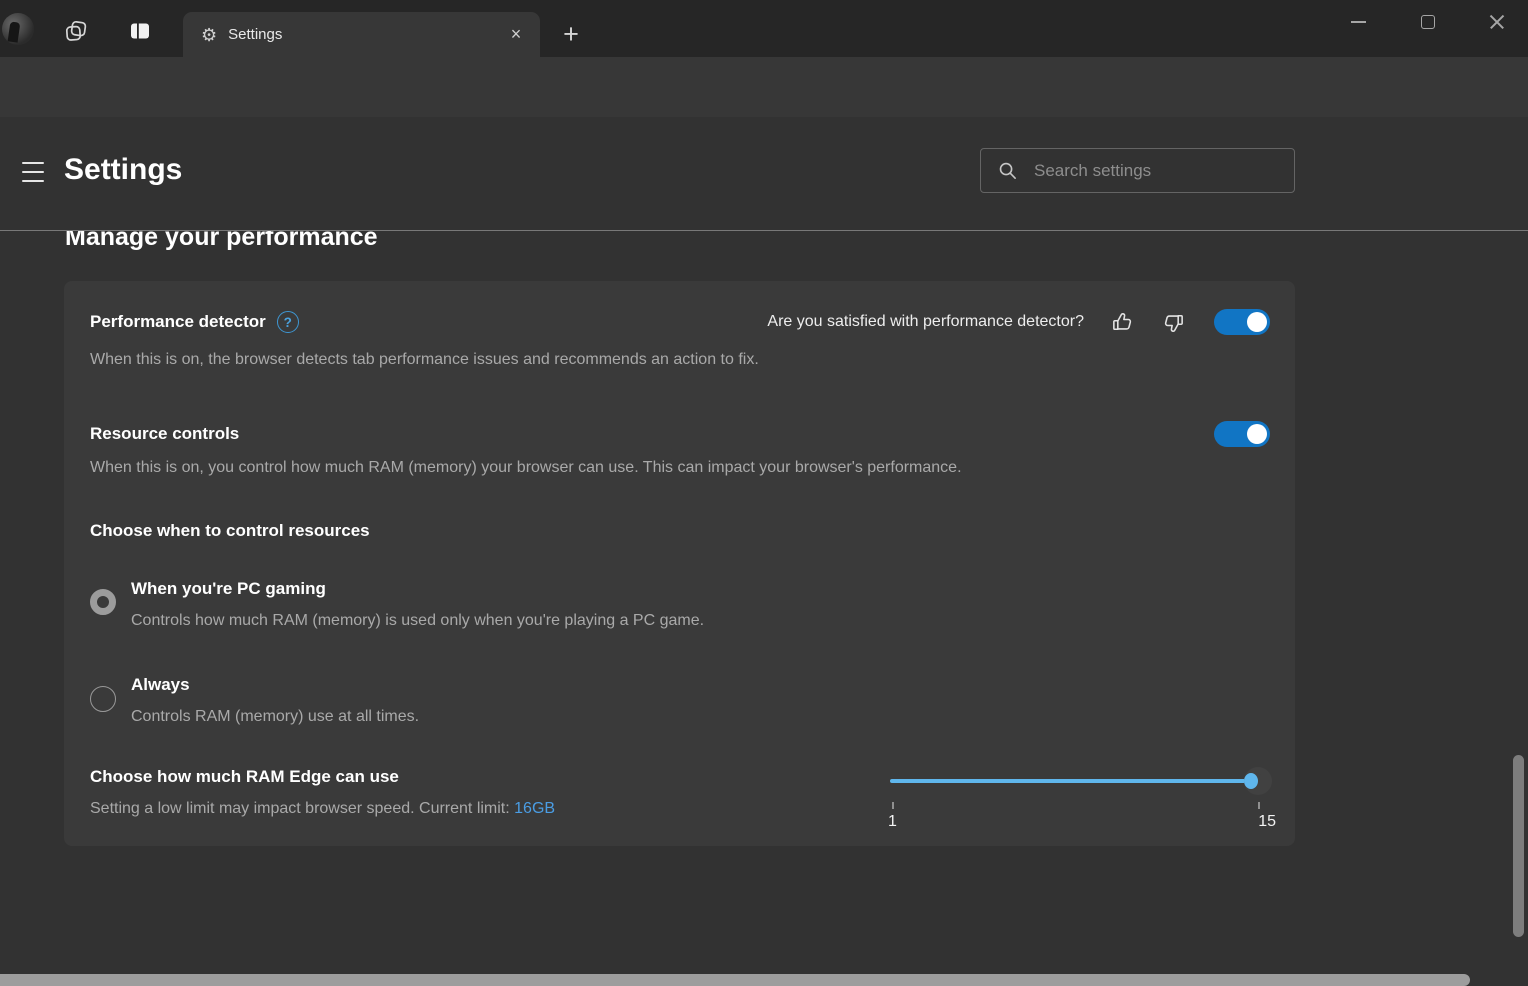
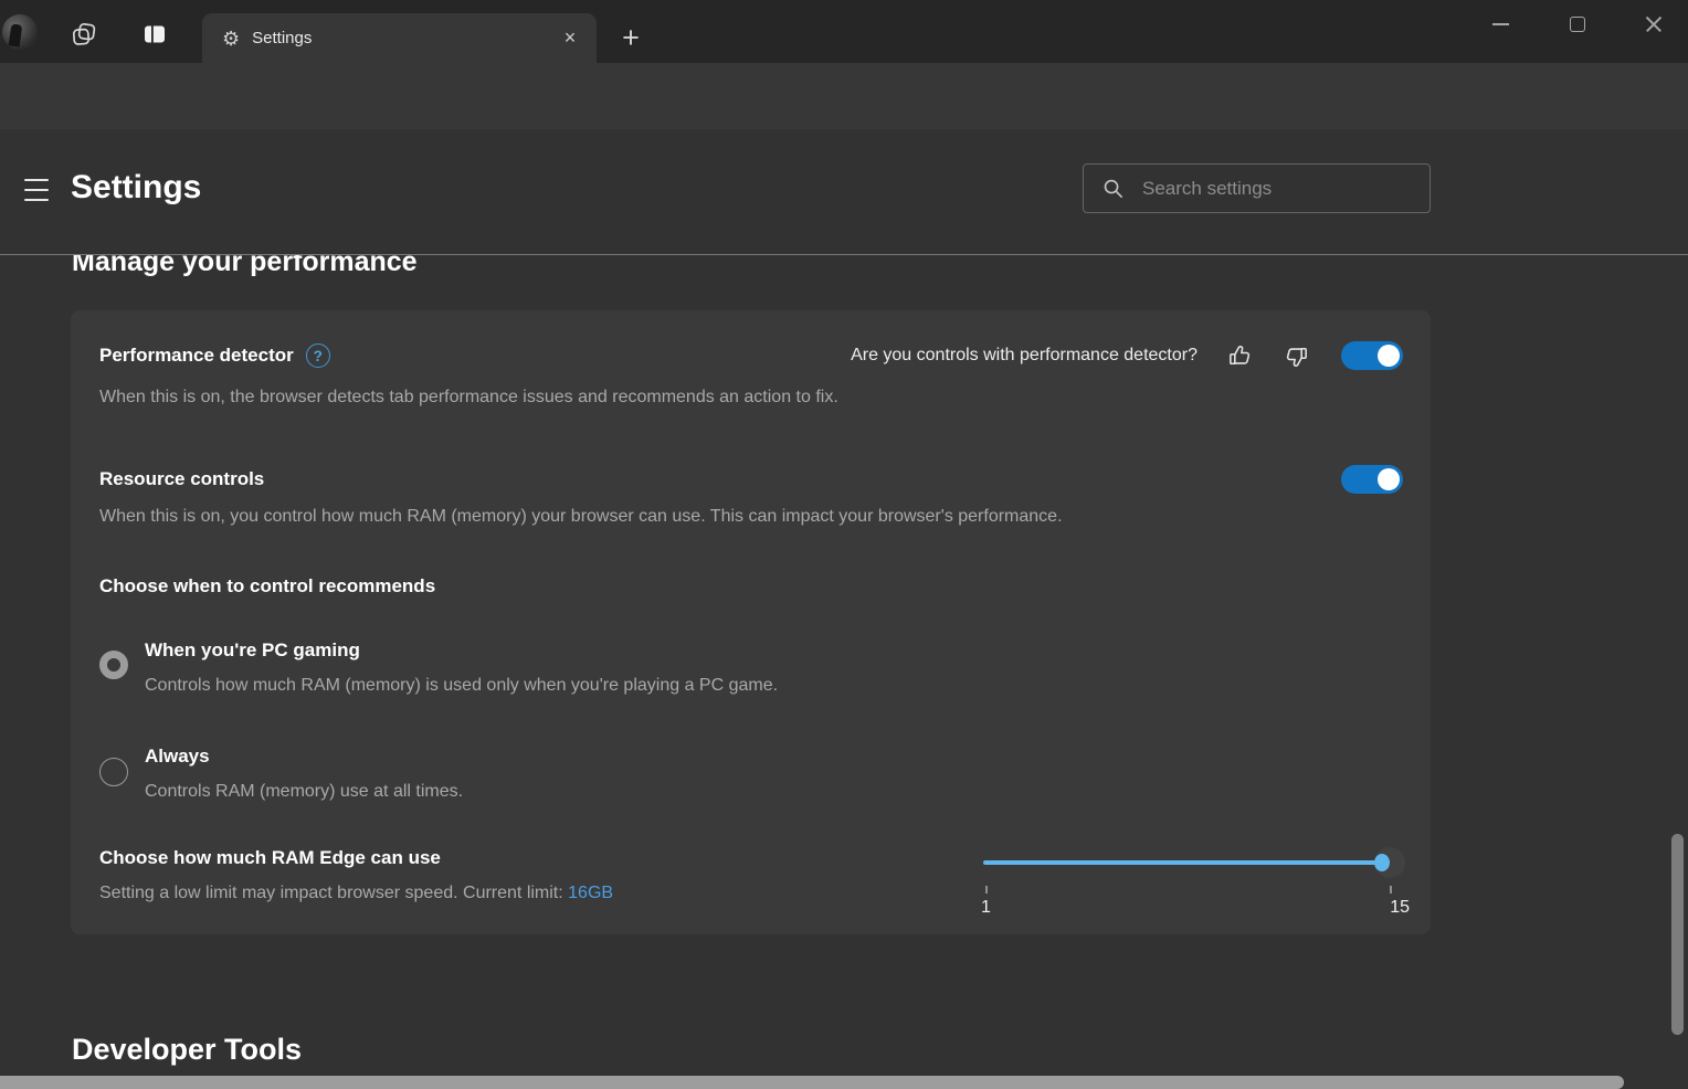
  ⚙
  Settings
  ×
  +
  Settings
  Search settings
  Manage your performance
  Performance detector
  ?
- Are you satisfied with performance detector?
+ Are you controls with performance detector?
  When this is on, the browser detects tab performance issues and recommends an action to fix.
  Resource controls
  When this is on, you control how much RAM (memory) your browser can use. This can impact your browser's performance.
- Choose when to control resources
+ Choose when to control recommends
  When you're PC gaming
  Controls how much RAM (memory) is used only when you're playing a PC game.
  Always
  Controls RAM (memory) use at all times.
  Choose how much RAM Edge can use
  Setting a low limit may impact browser speed. Current limit: 16GB
  1
  15
+ Developer Tools
